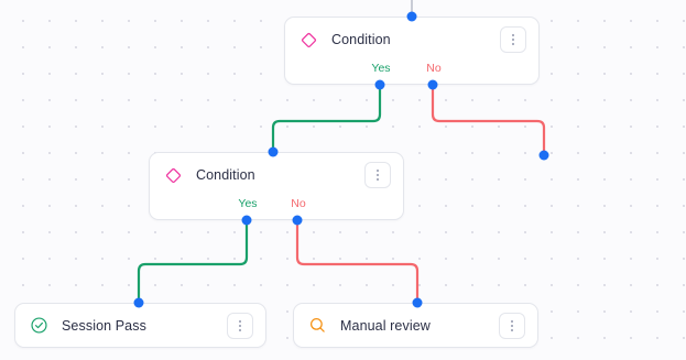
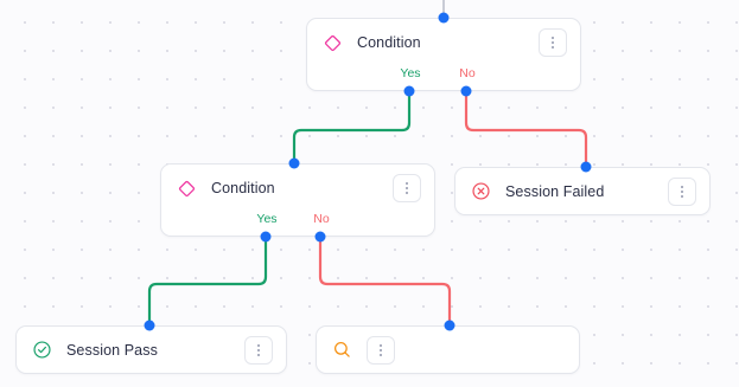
  Condition
  Yes
  No
  Condition
  Yes
  No
+ Session Failed
  Session Pass
- Manual review
